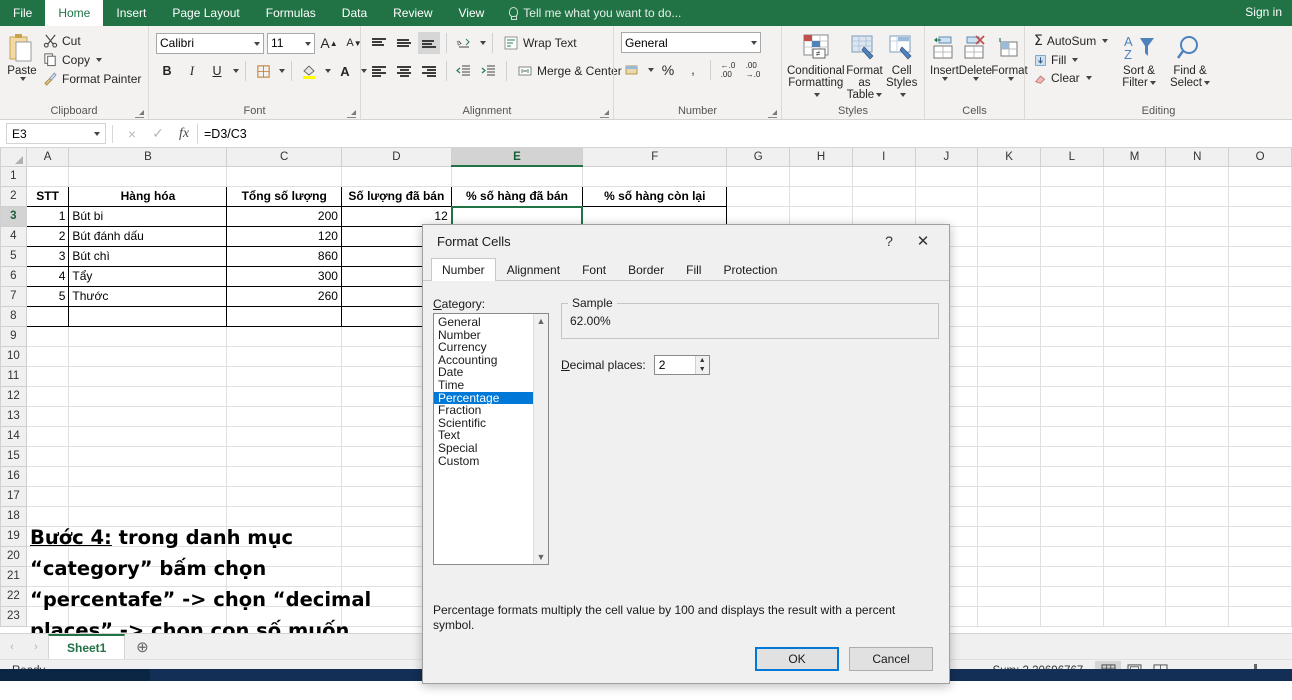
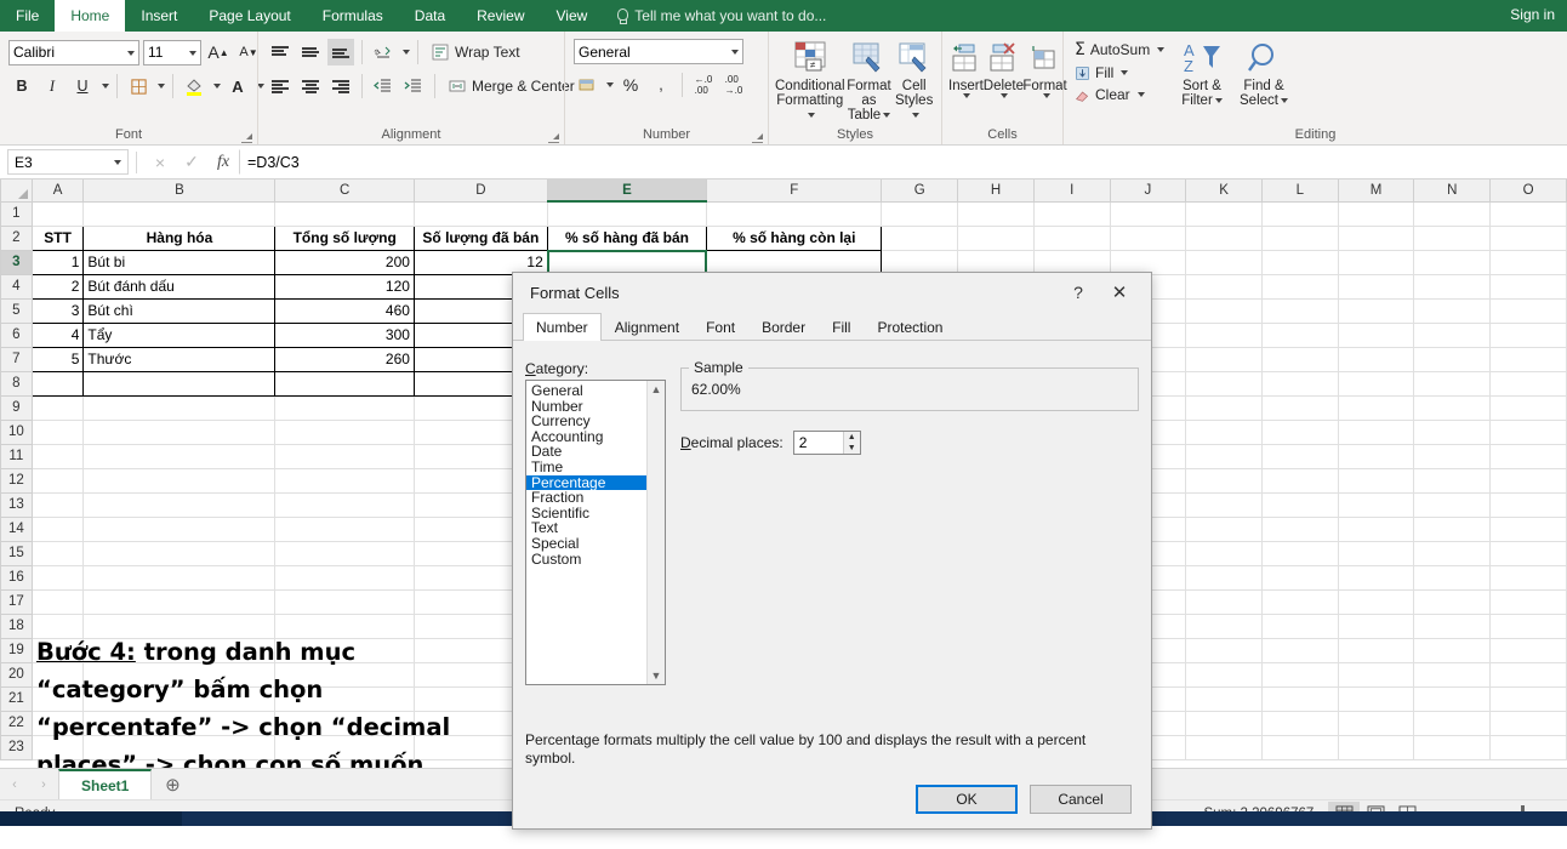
  File
  Home
  Insert
  Page Layout
  Formulas
  Data
  Review
  View
  Tell me what you want to do...
  Sign in
- Paste
- Cut
- Copy
- Format Painter
- Clipboard
  Calibri
  11
  A
  ▲
  A
  ▼
  B
  I
  U
  A
  Font
  Wrap Text
  Merge & Center
  Alignment
  General
  %
  ,
  ←.0
  .00
  .00
  →.0
  Number
  ≠
  Conditional
  Formatting
  Format as
  Table
  Cell
  Styles
  Styles
  Insert
  Delete
  Format
  Cells
  Σ
  AutoSum
  Fill
  Clear
  A
  Z
  Sort &
  Filter
  Find &
  Select
  Editing
  E3
  ×
  ✓
  fx
  =D3/C3
  	A	B	C	D	E	F	G	H	I	J	K	L	M	N	O
  1
  2	STT	Hàng hóa	Tổng số lượng	Số lượng đã bán	% số hàng đã bán	% số hàng còn lại
  3	1	Bút bi	200	12
  4	2	Bút đánh dấu	120
- 5	3	Bút chì	860
+ 5	3	Bút chì	460
  6	4	Tẩy	300
  7	5	Thước	260
  8
  9
  10
  11
  12
  13
  14
  15
  16
  17
  18
  19
  20
  21
  22
  23
  Bước 4: trong danh mục
  “category” bấm chọn
  “percentafe” -> chọn “decimal
  places” -> chọn con số muốn
  ‹
  ›
  Sheet1
  ⊕
  Format Cells
  ?
  ✕
  Number
  Alignment
  Font
  Border
  Fill
  Protection
  Category:
  General
  Number
  Currency
  Accounting
  Date
  Time
  Percentage
  Fraction
  Scientific
  Text
  Special
  Custom
  ▲
  ▼
  Sample
  62.00%
  Decimal places:
  2
  Percentage formats multiply the cell value by 100 and displays the result with a percent symbol.
  OK
  Cancel
